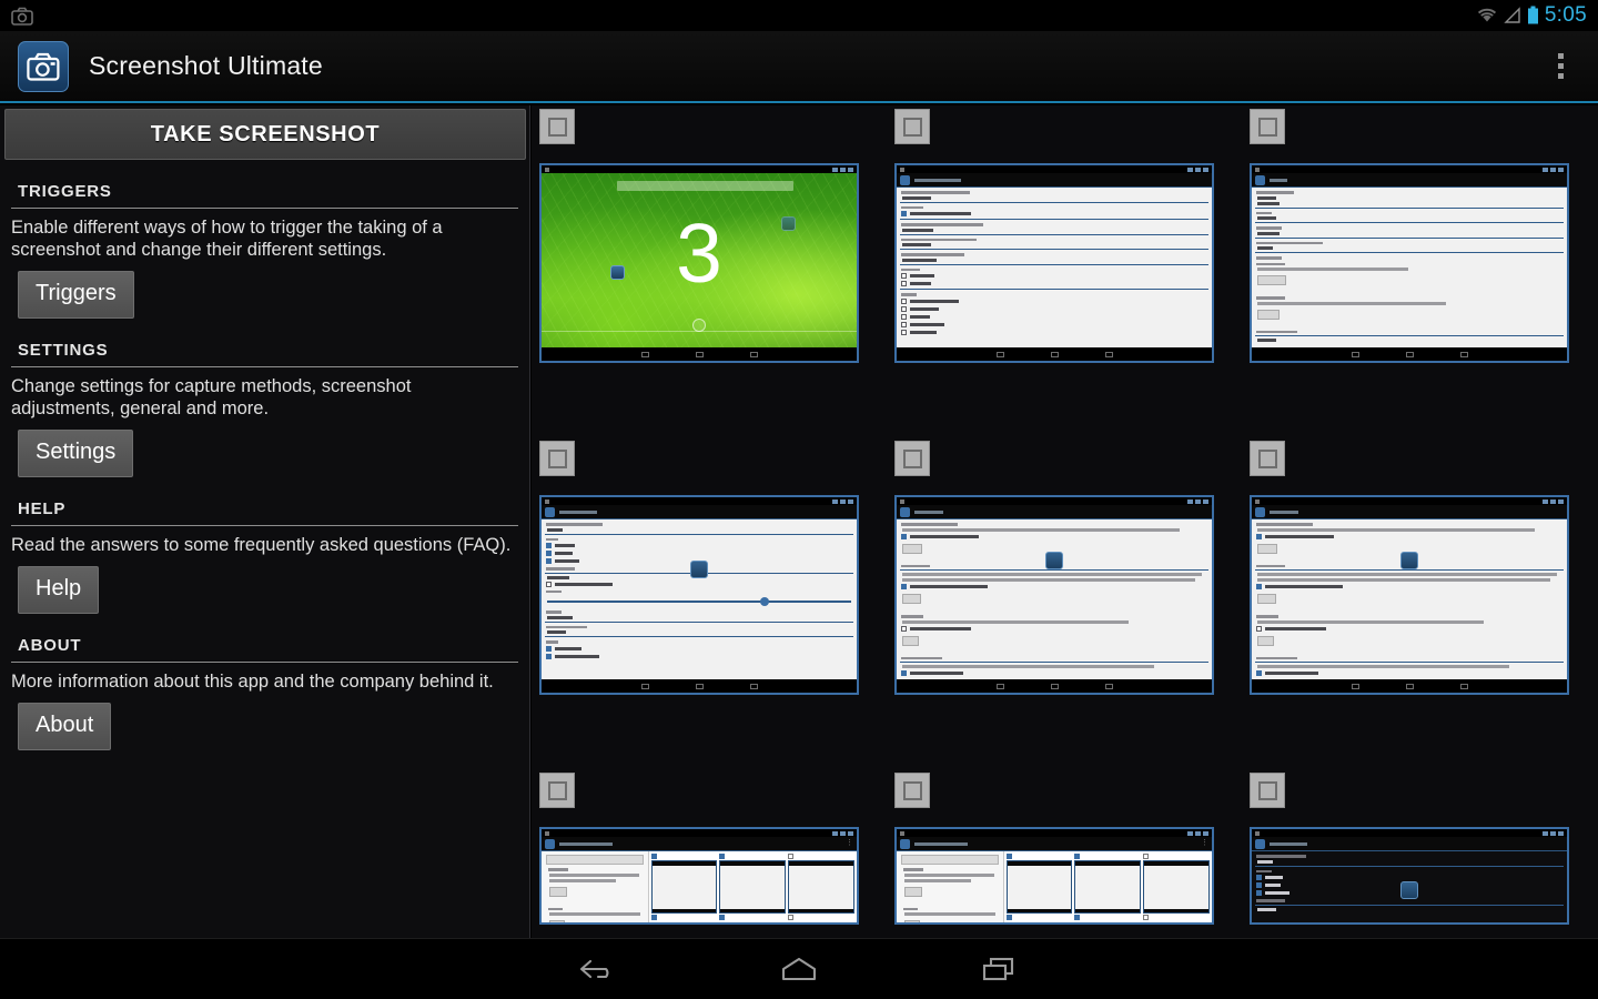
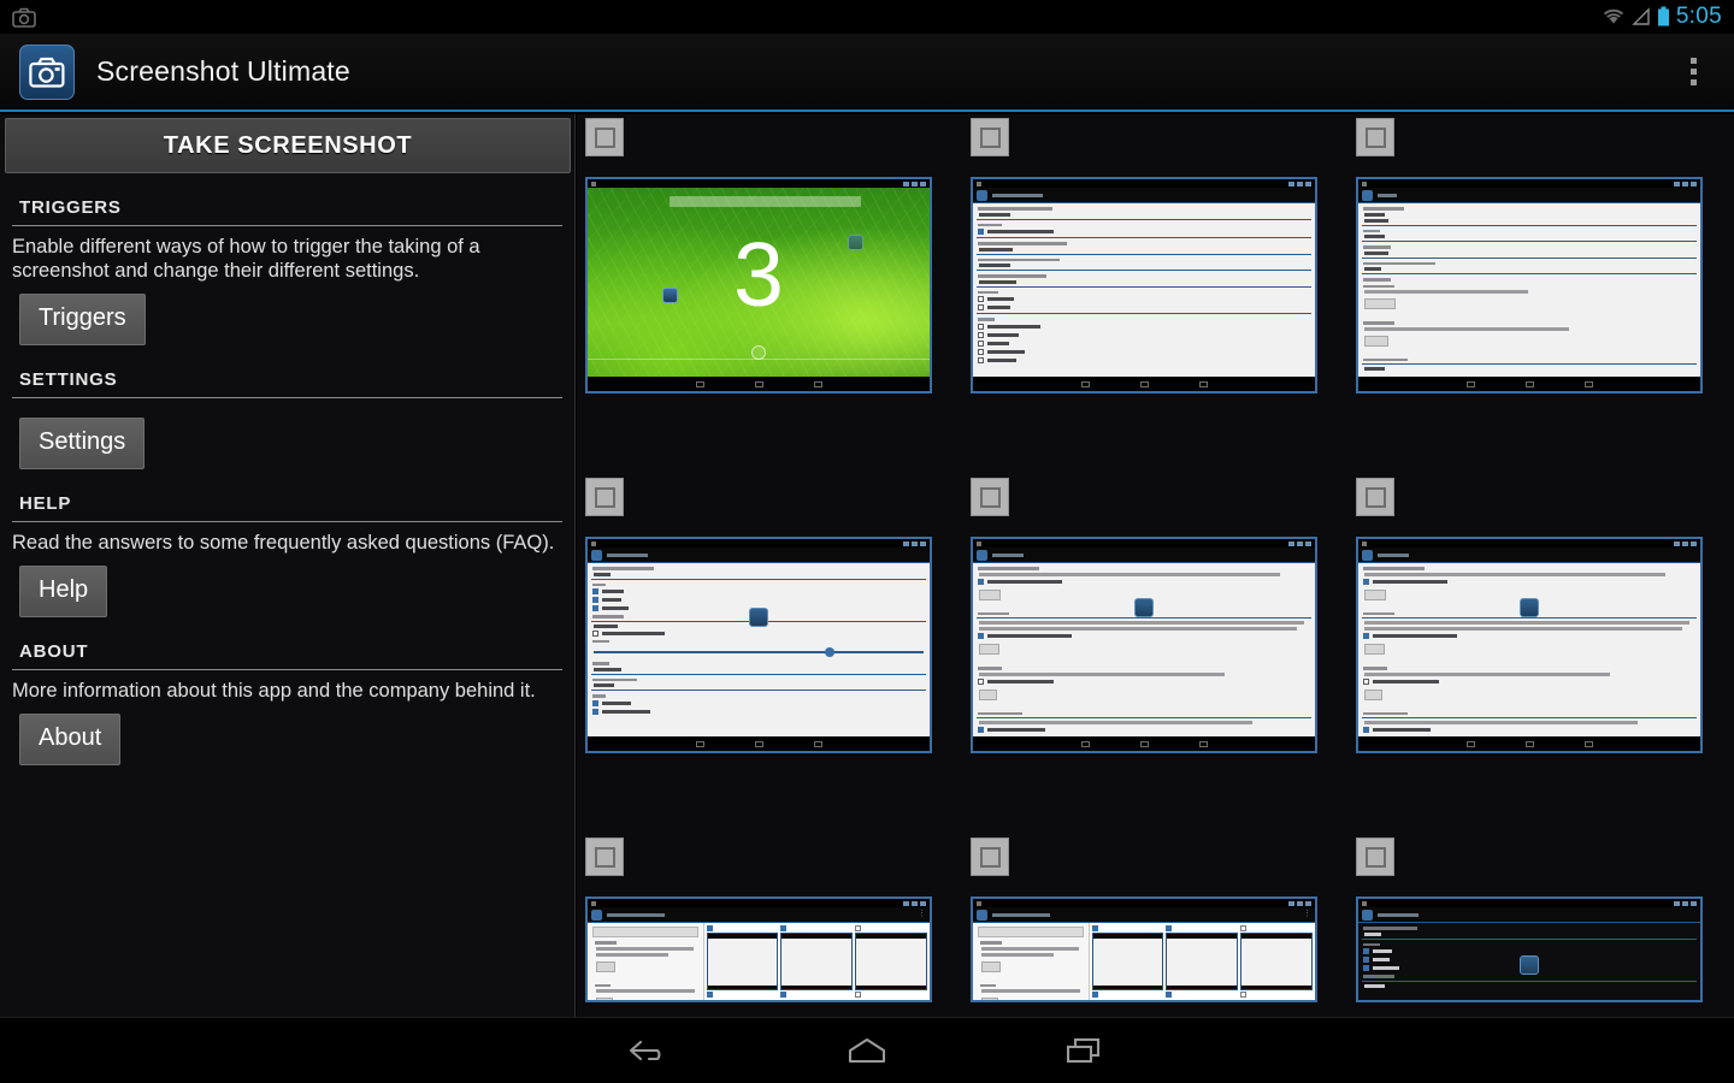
  5:05
  Screenshot Ultimate
  TAKE SCREENSHOT
  TRIGGERS
  Enable different ways of how to trigger the taking of a screenshot and change their different settings.
  Triggers
  SETTINGS
- Change settings for capture methods, screenshot adjustments, general and more.
  Settings
  HELP
  Read the answers to some frequently asked questions (FAQ).
  Help
  ABOUT
  More information about this app and the company behind it.
  About
  3
